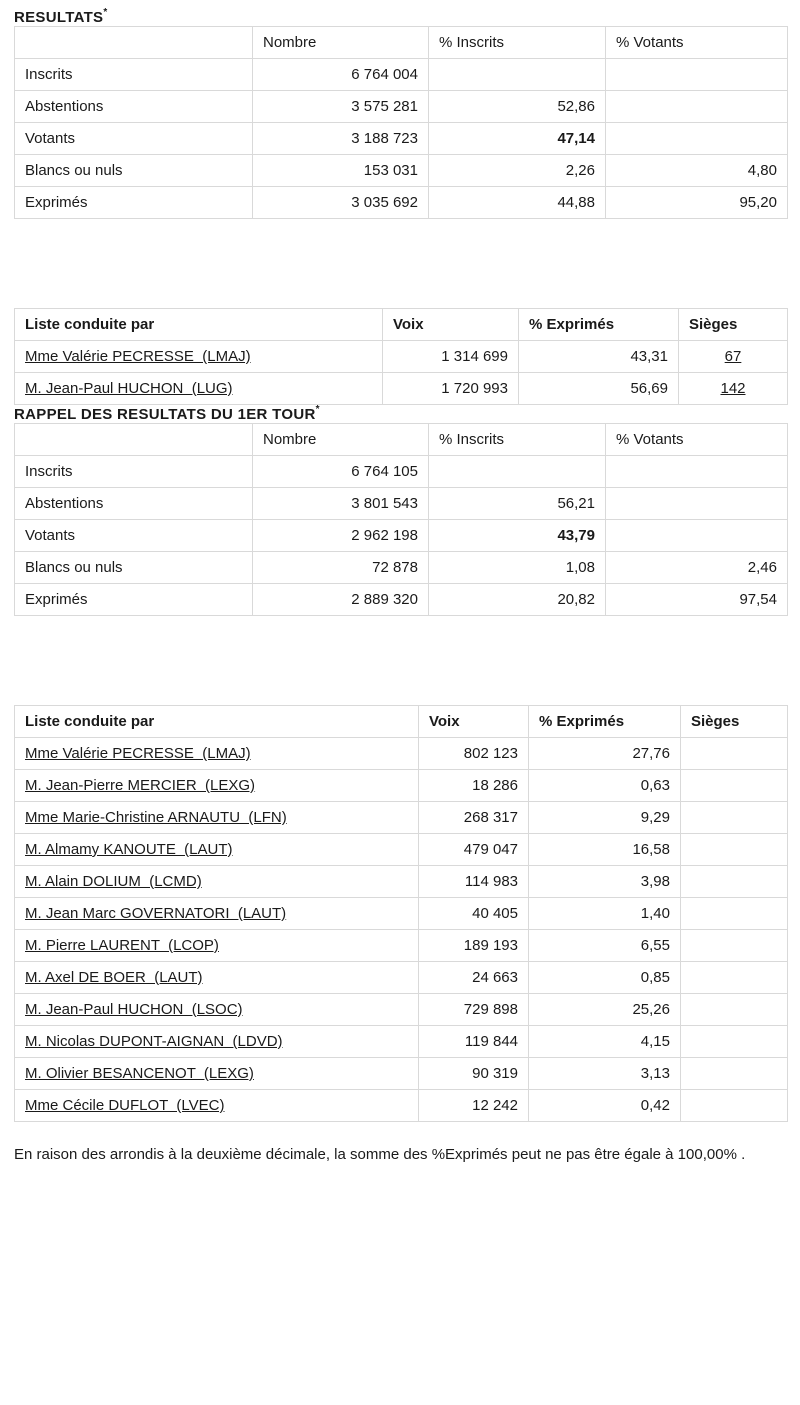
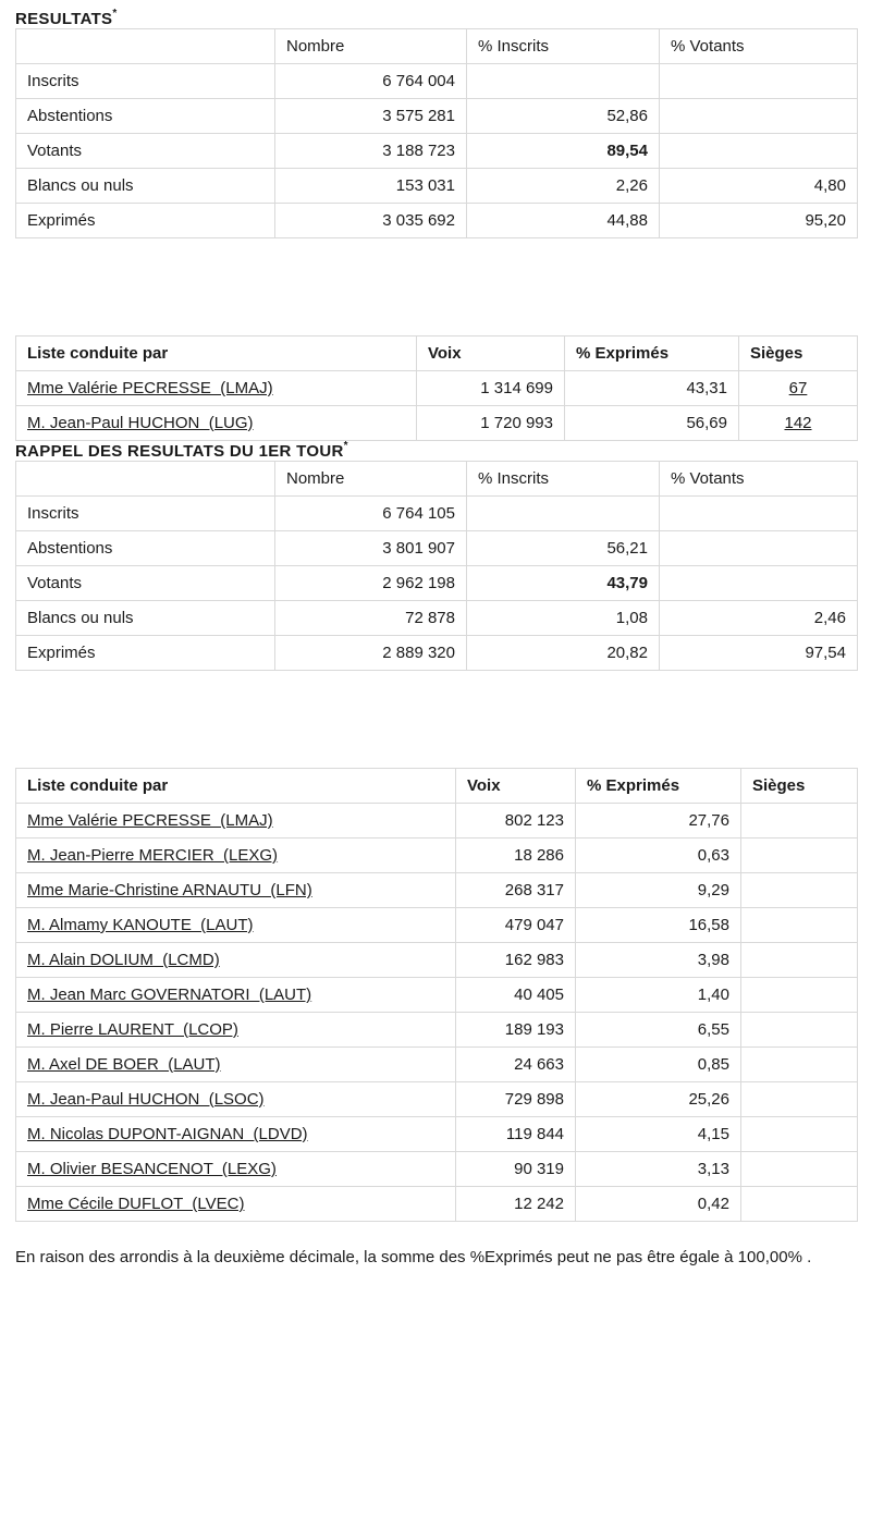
  RESULTATS*
  	Nombre	% Inscrits	% Votants
  Inscrits	6 764 004
  Abstentions	3 575 281	52,86
- Votants	3 188 723	47,14
+ Votants	3 188 723	89,54
  Blancs ou nuls	153 031	2,26	4,80
  Exprimés	3 035 692	44,88	95,20
  Liste conduite par	Voix	% Exprimés	Sièges
  Mme Valérie PECRESSE (LMAJ)	1 314 699	43,31	67
  M. Jean-Paul HUCHON (LUG)	1 720 993	56,69	142
  RAPPEL DES RESULTATS DU 1ER TOUR*
  	Nombre	% Inscrits	% Votants
  Inscrits	6 764 105
- Abstentions	3 801 543	56,21
+ Abstentions	3 801 907	56,21
  Votants	2 962 198	43,79
  Blancs ou nuls	72 878	1,08	2,46
  Exprimés	2 889 320	20,82	97,54
  Liste conduite par	Voix	% Exprimés	Sièges
  Mme Valérie PECRESSE (LMAJ)	802 123	27,76
  M. Jean-Pierre MERCIER (LEXG)	18 286	0,63
  Mme Marie-Christine ARNAUTU (LFN)	268 317	9,29
  M. Almamy KANOUTE (LAUT)	479 047	16,58
- M. Alain DOLIUM (LCMD)	114 983	3,98
+ M. Alain DOLIUM (LCMD)	162 983	3,98
  M. Jean Marc GOVERNATORI (LAUT)	40 405	1,40
  M. Pierre LAURENT (LCOP)	189 193	6,55
  M. Axel DE BOER (LAUT)	24 663	0,85
  M. Jean-Paul HUCHON (LSOC)	729 898	25,26
  M. Nicolas DUPONT-AIGNAN (LDVD)	119 844	4,15
  M. Olivier BESANCENOT (LEXG)	90 319	3,13
  Mme Cécile DUFLOT (LVEC)	12 242	0,42
  En raison des arrondis à la deuxième décimale, la somme des %Exprimés peut ne pas être égale à 100,00% .
